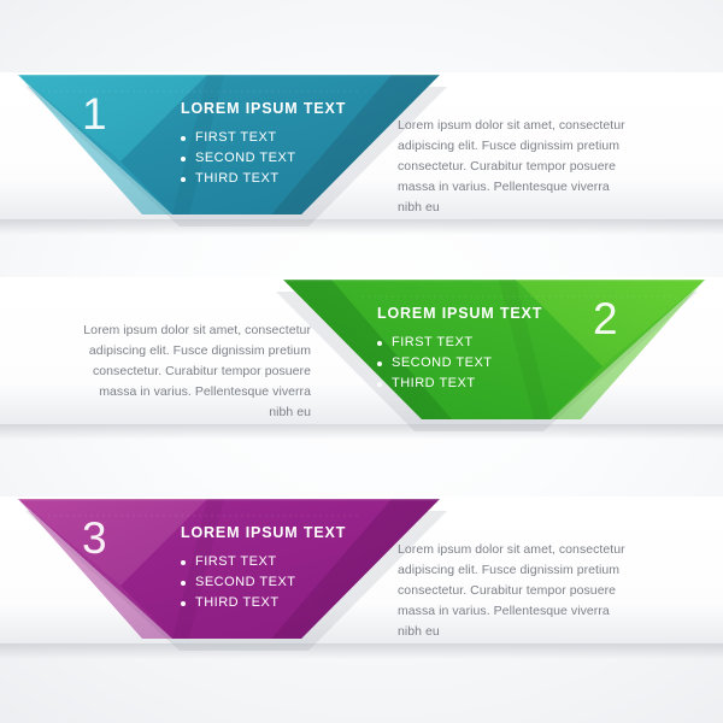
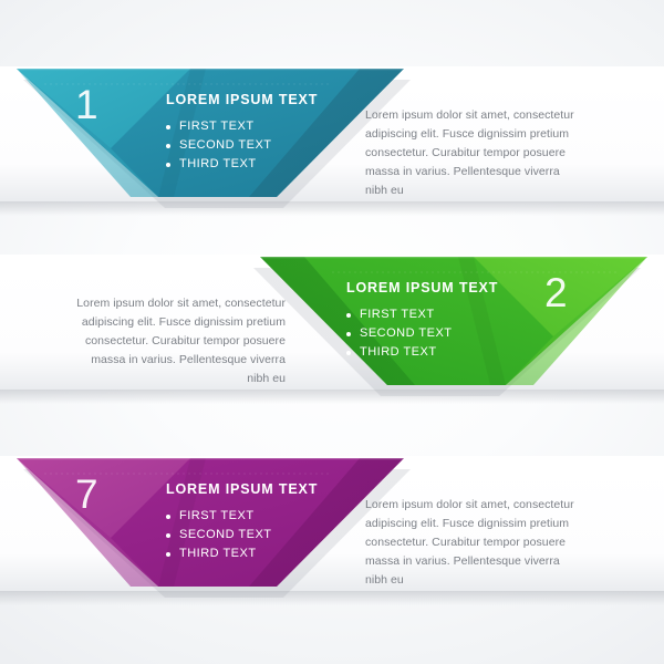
  1
  LOREM IPSUM TEXT
  FIRST TEXT
  SECOND TEXT
  THIRD TEXT
  Lorem ipsum dolor sit amet, consectetur adipiscing elit. Fusce dignissim pretium consectetur. Curabitur tempor posuere massa in varius. Pellentesque viverra nibh eu
  2
  LOREM IPSUM TEXT
  FIRST TEXT
  SECOND TEXT
  THIRD TEXT
  Lorem ipsum dolor sit amet, consectetur adipiscing elit. Fusce dignissim pretium consectetur. Curabitur tempor posuere massa in varius. Pellentesque viverra nibh eu
- 3
+ 7
  LOREM IPSUM TEXT
  FIRST TEXT
  SECOND TEXT
  THIRD TEXT
  Lorem ipsum dolor sit amet, consectetur adipiscing elit. Fusce dignissim pretium consectetur. Curabitur tempor posuere massa in varius. Pellentesque viverra nibh eu
